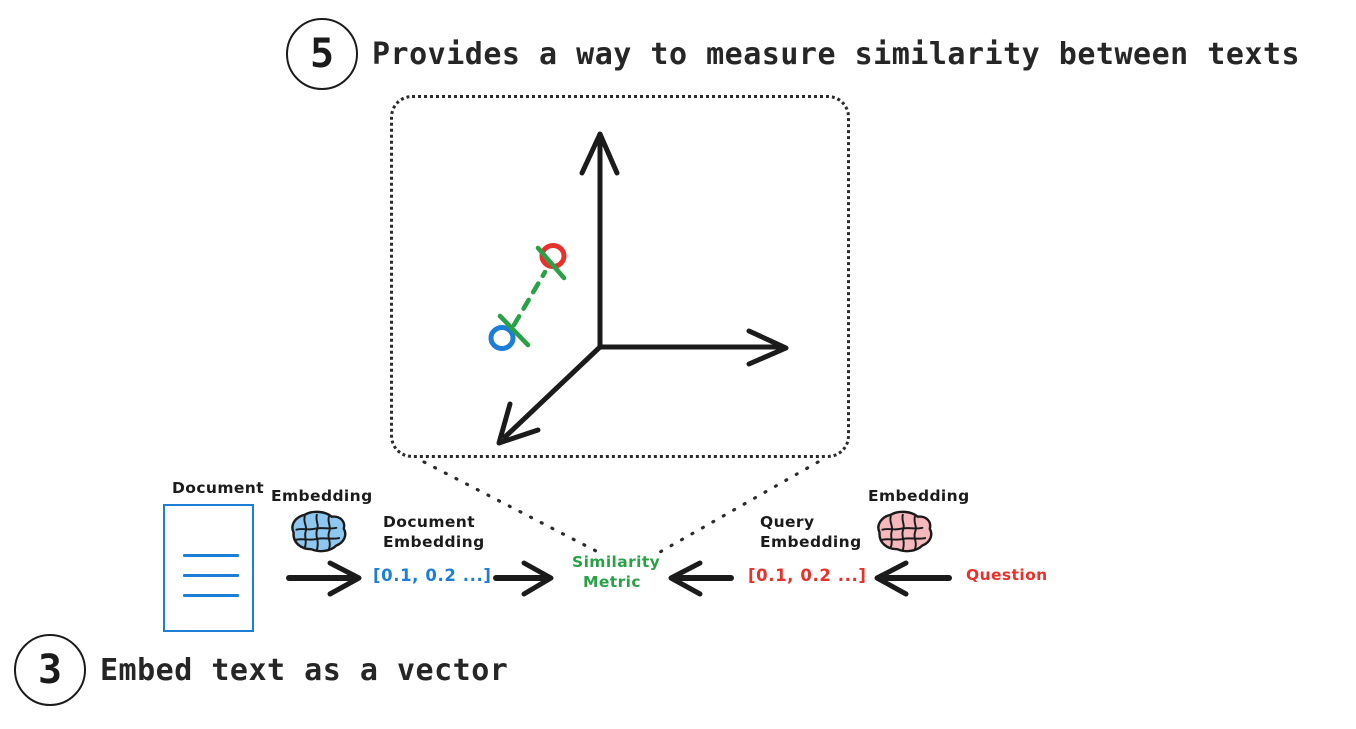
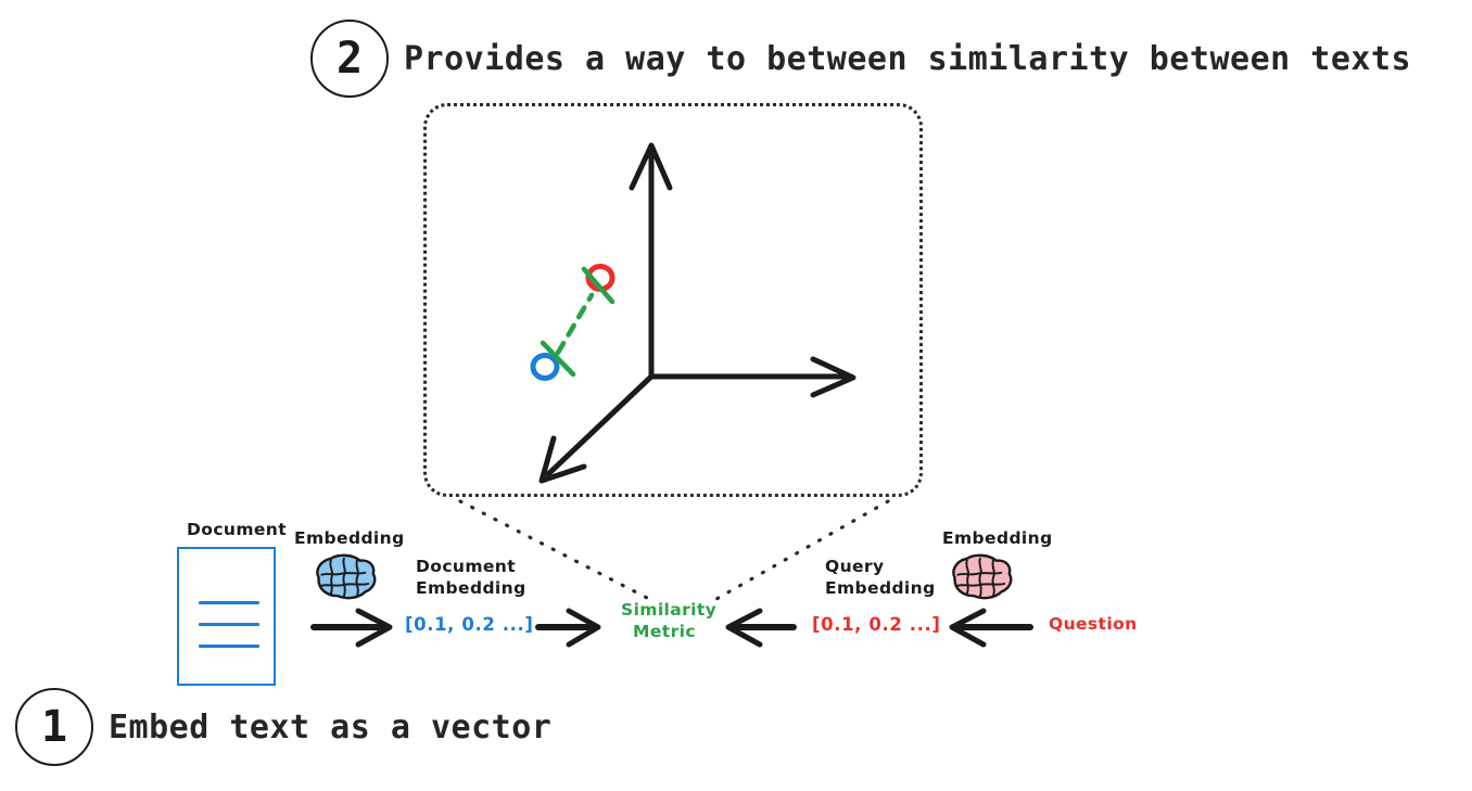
- 5
+ 2
- Provides a way to measure similarity between texts
+ Provides a way to between similarity between texts
- 3
+ 1
  Embed text as a vector
  Document
  Embedding
  Document
  Embedding
  [0.1, 0.2 ...]
  Similarity
  Metric
  [0.1, 0.2 ...]
  Query
  Embedding
  Embedding
  Question
